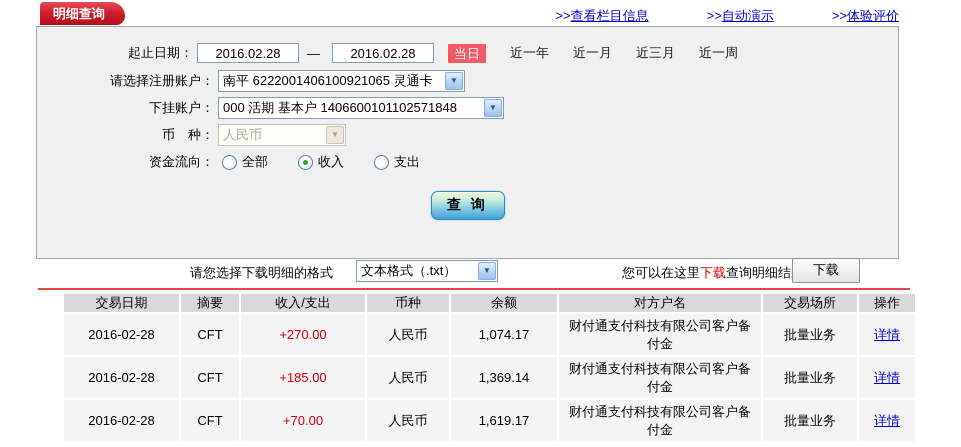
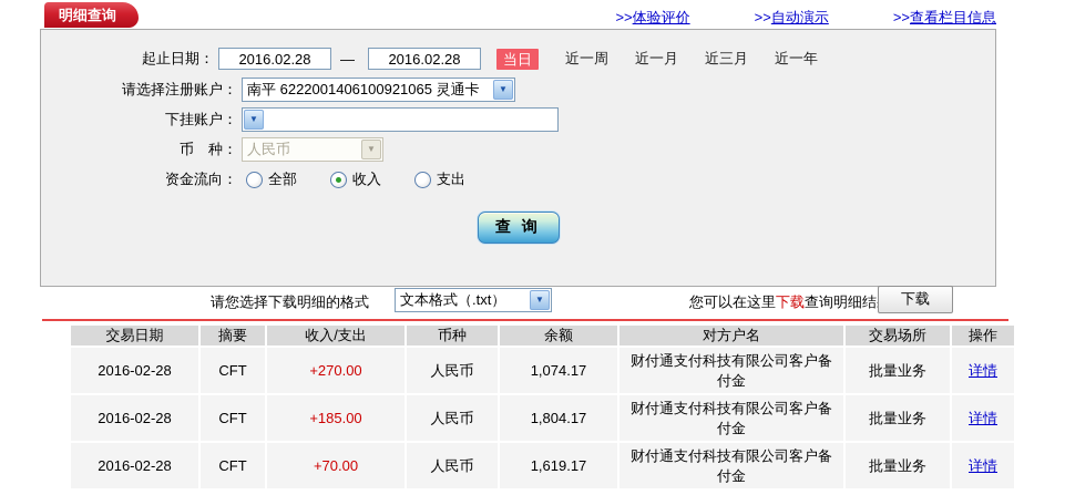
  明细查询
- >>查看栏目信息
+ >>体验评价
  >>自动演示
- >>体验评价
+ >>查看栏目信息
  起止日期：
  2016.02.28
  —
  2016.02.28
  当日
- 近一年
+ 近一周
  近一月
  近三月
- 近一周
+ 近一年
  请选择注册账户：
  南平 6222001406100921065 灵通卡
  ▼
  下挂账户：
- 000 活期 基本户 1406600101102571848
  ▼
  币 种：
  人民币
  ▼
  资金流向：
  全部
  收入
  支出
  查 询
  请您选择下载明细的格式
  文本格式（.txt）
  ▼
  您可以在这里下载查询明细结
  下载
  交易日期	摘要	收入/支出	币种	余额	对方户名	交易场所	操作
  2016-02-28	CFT	+270.00	人民币	1,074.17	财付通支付科技有限公司客户备付金	批量业务	详情
- 2016-02-28	CFT	+185.00	人民币	1,369.14	财付通支付科技有限公司客户备付金	批量业务	详情
+ 2016-02-28	CFT	+185.00	人民币	1,804.17	财付通支付科技有限公司客户备付金	批量业务	详情
  2016-02-28	CFT	+70.00	人民币	1,619.17	财付通支付科技有限公司客户备付金	批量业务	详情
